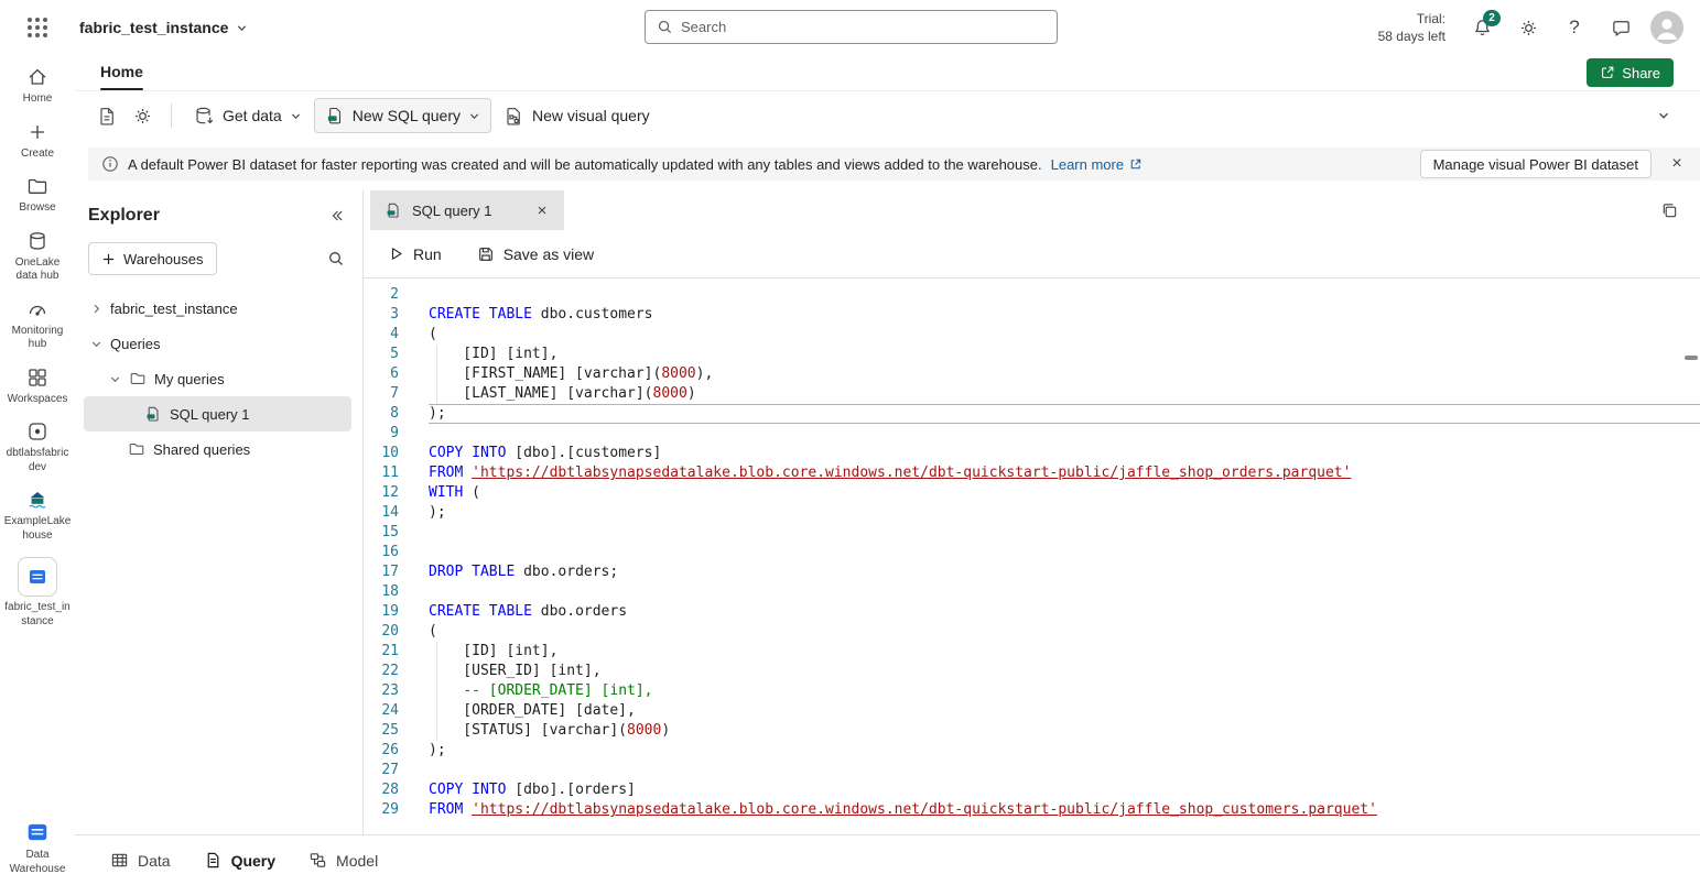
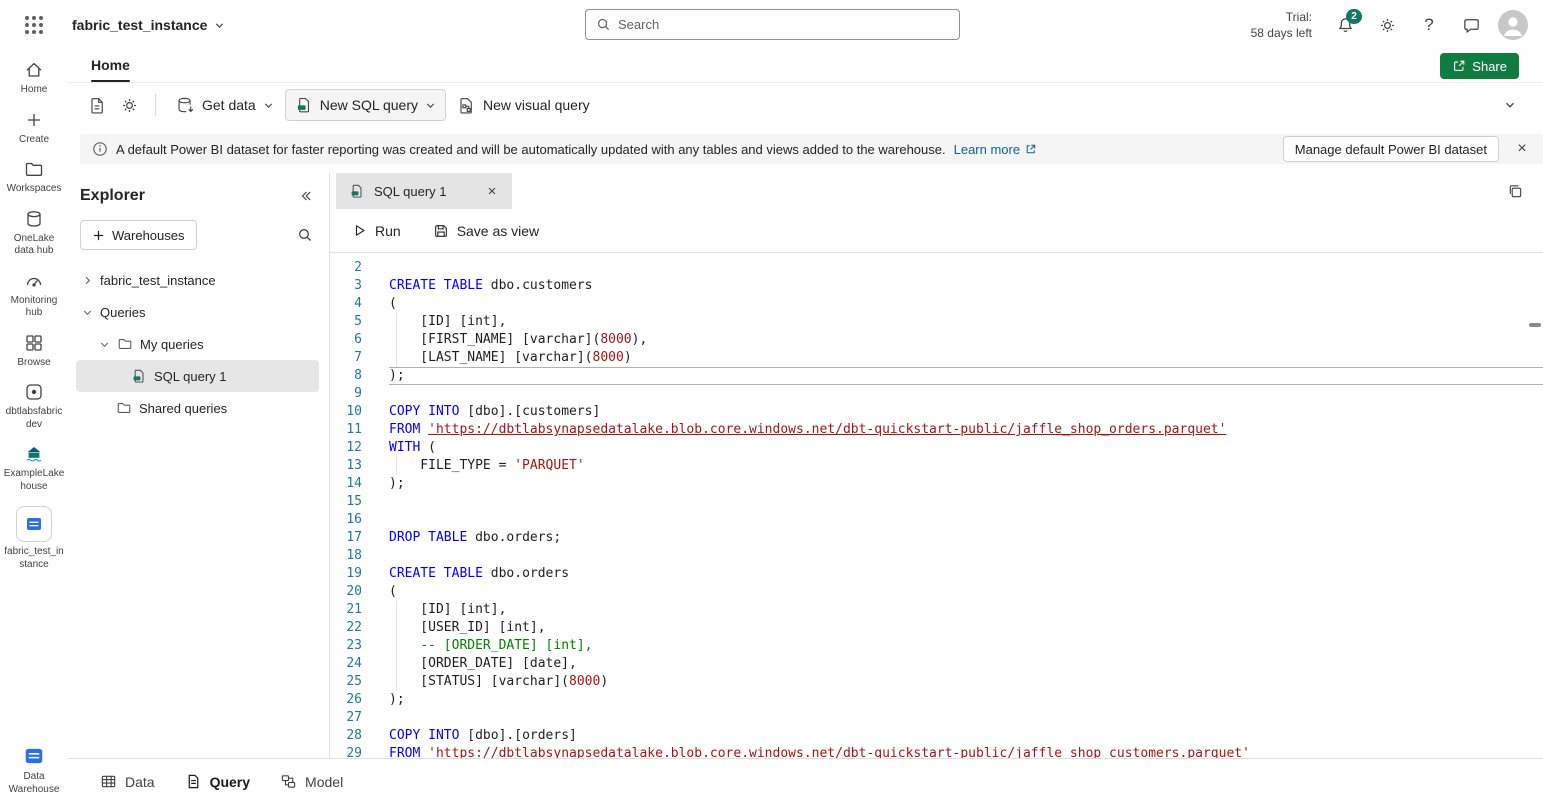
  fabric_test_instance
  Search
  Trial:
  58 days left
  2
  ?
  Home
  Create
- Browse
+ Workspaces
  OneLake data hub
  Monitoring hub
- Workspaces
+ Browse
  dbtlabsfabricdev
  ExampleLakehouse
  fabric_test_instance
  Data Warehouse
  Home
  Share
  Get data
  New SQL query
  New visual query
  A default Power BI dataset for faster reporting was created and will be automatically updated with any tables and views added to the warehouse.
  Learn more
- Manage visual Power BI dataset
+ Manage default Power BI dataset
  ×
  Explorer
  Warehouses
  fabric_test_instance
  Queries
  My queries
  SQL query 1
  Shared queries
  SQL query 1
  ×
  Run
  Save as view
  2
  3
  CREATE TABLE dbo.customers
  4
  (
  5
  [ID] [int],
  6
  [FIRST_NAME] [varchar](8000),
  7
  [LAST_NAME] [varchar](8000)
  8
  );
  9
  10
  COPY INTO [dbo].[customers]
  11
  FROM 'https://dbtlabsynapsedatalake.blob.core.windows.net/dbt-quickstart-public/jaffle_shop_orders.parquet'
  12
  WITH (
+ 13
+ FILE_TYPE = 'PARQUET'
  14
  );
  15
  16
  17
  DROP TABLE dbo.orders;
  18
  19
  CREATE TABLE dbo.orders
  20
  (
  21
  [ID] [int],
  22
  [USER_ID] [int],
  23
  -- [ORDER_DATE] [int],
  24
  [ORDER_DATE] [date],
  25
  [STATUS] [varchar](8000)
  26
  );
  27
  28
  COPY INTO [dbo].[orders]
  29
  FROM 'https://dbtlabsynapsedatalake.blob.core.windows.net/dbt-quickstart-public/jaffle_shop_customers.parquet'
  Data
  Query
  Model
